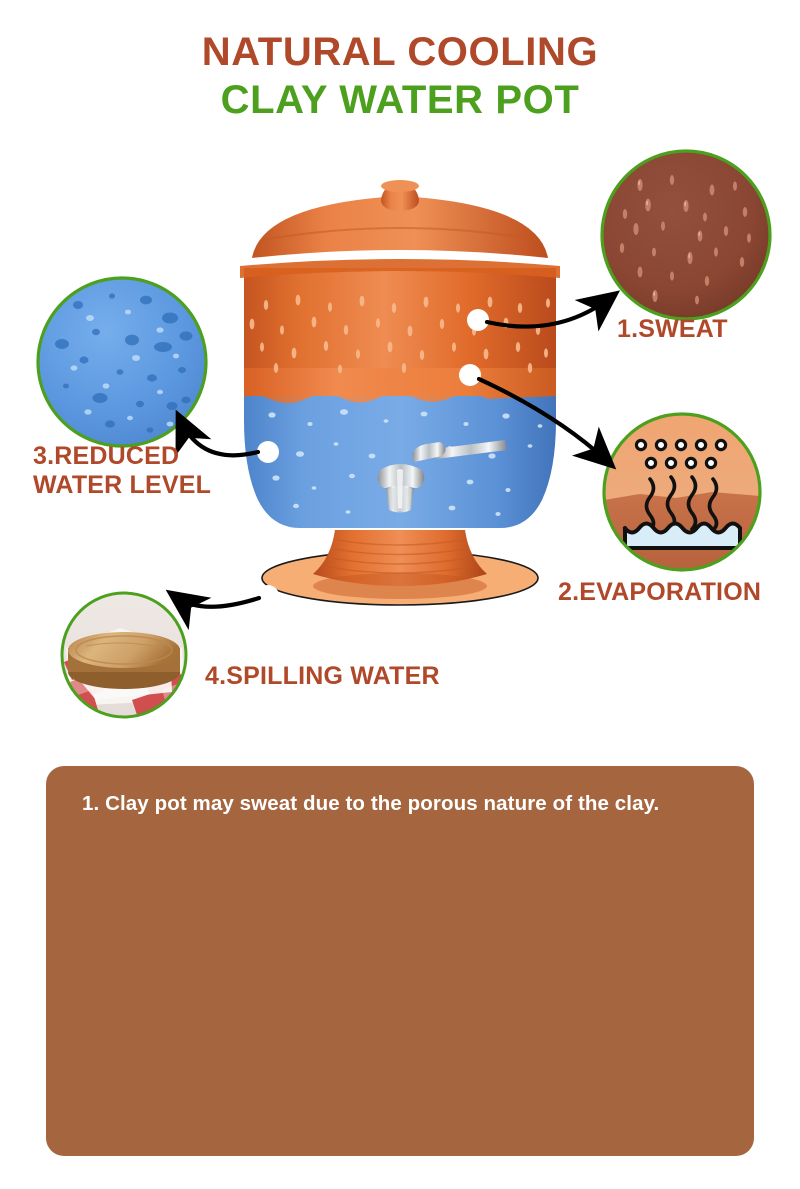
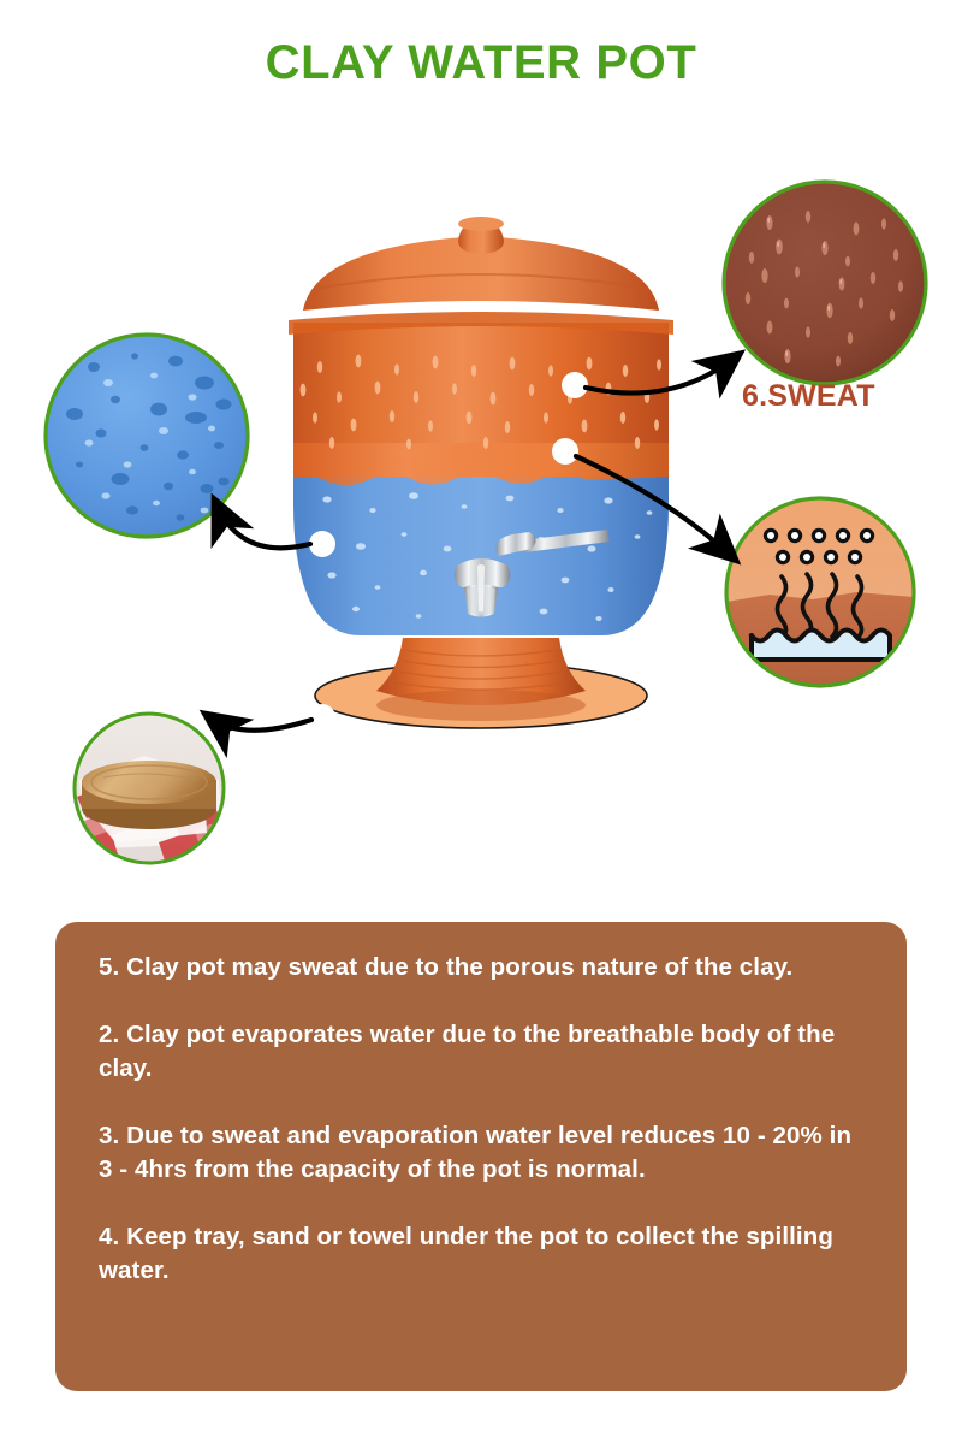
- NATURAL COOLING
  CLAY WATER POT
- 1.SWEAT
+ 6.SWEAT
- 2.EVAPORATION
- 3.REDUCED
- WATER LEVEL
- 4.SPILLING WATER
- 1. Clay pot may sweat due to the porous nature of the clay.
+ 5. Clay pot may sweat due to the porous nature of the clay.
+ 2. Clay pot evaporates water due to the breathable body of the clay.
+ 3. Due to sweat and evaporation water level reduces 10 - 20% in 3 - 4hrs from the capacity of the pot is normal.
+ 4. Keep tray, sand or towel under the pot to collect the spilling water.
